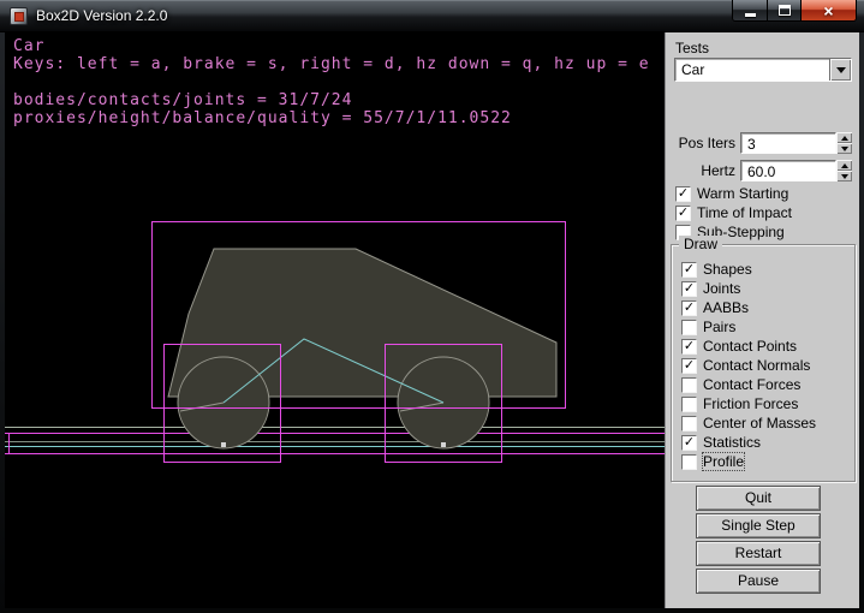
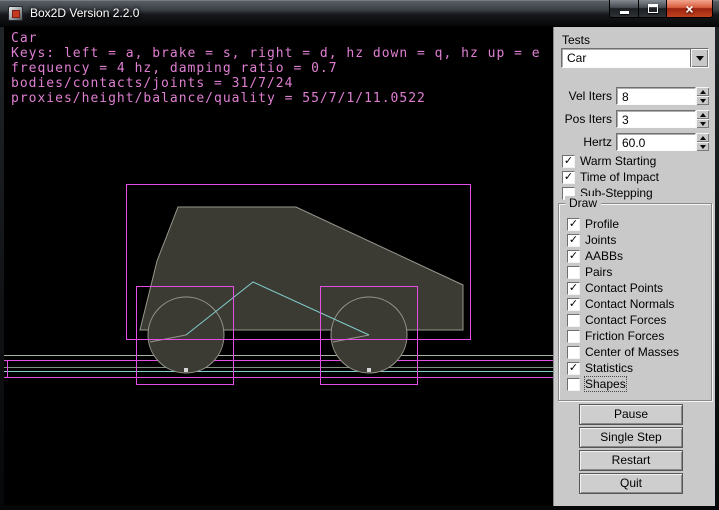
  Box2D Version 2.2.0
  ×
  Car
  Keys: left = a, brake = s, right = d, hz down = q, hz up = e
+ frequency = 4 hz, damping ratio = 0.7
  bodies/contacts/joints = 31/7/24
  proxies/height/balance/quality = 55/7/1/11.0522
  Tests
  Car
+ Vel Iters
+ 8
  Pos Iters
  3
  Hertz
  60.0
  ✓
  Warm Starting
  ✓
  Time of Impact
  Sub-Stepping
  Draw
  ✓
- Shapes
+ Profile
  ✓
  Joints
  ✓
  AABBs
  Pairs
  ✓
  Contact Points
  ✓
  Contact Normals
  Contact Forces
  Friction Forces
  Center of Masses
  ✓
  Statistics
- Profile
+ Shapes
- Quit
+ Pause
  Single Step
  Restart
- Pause
+ Quit
